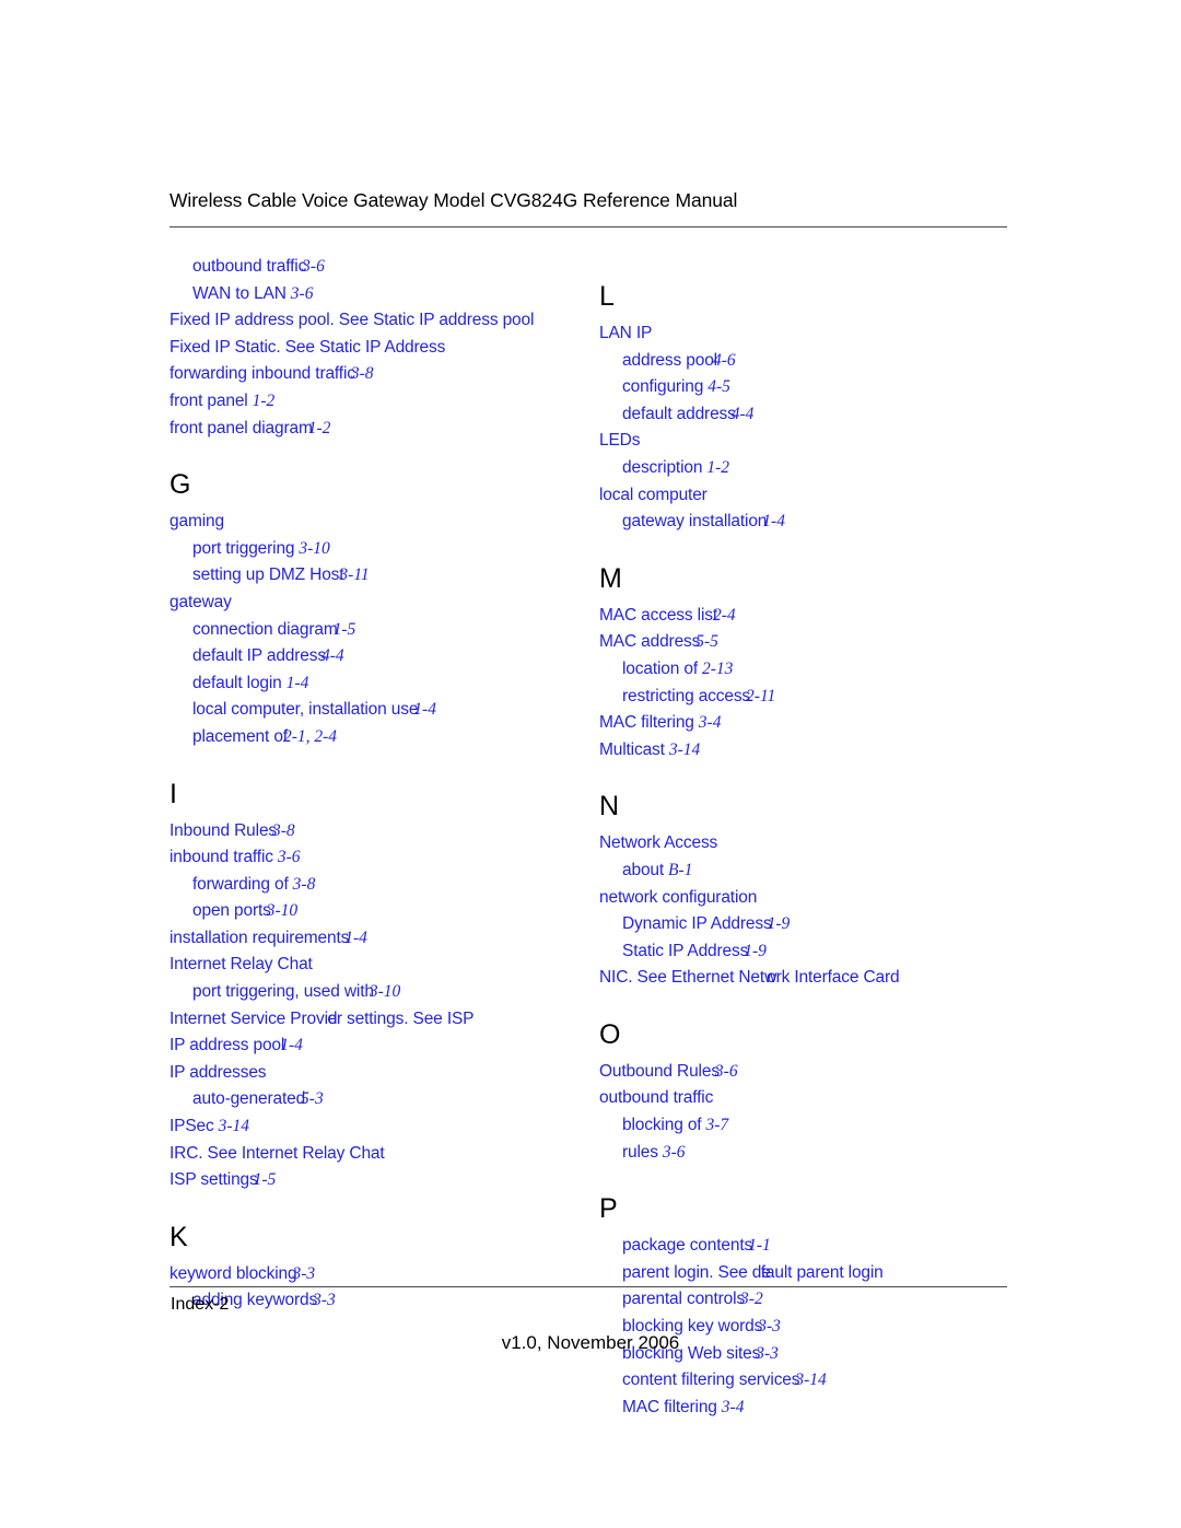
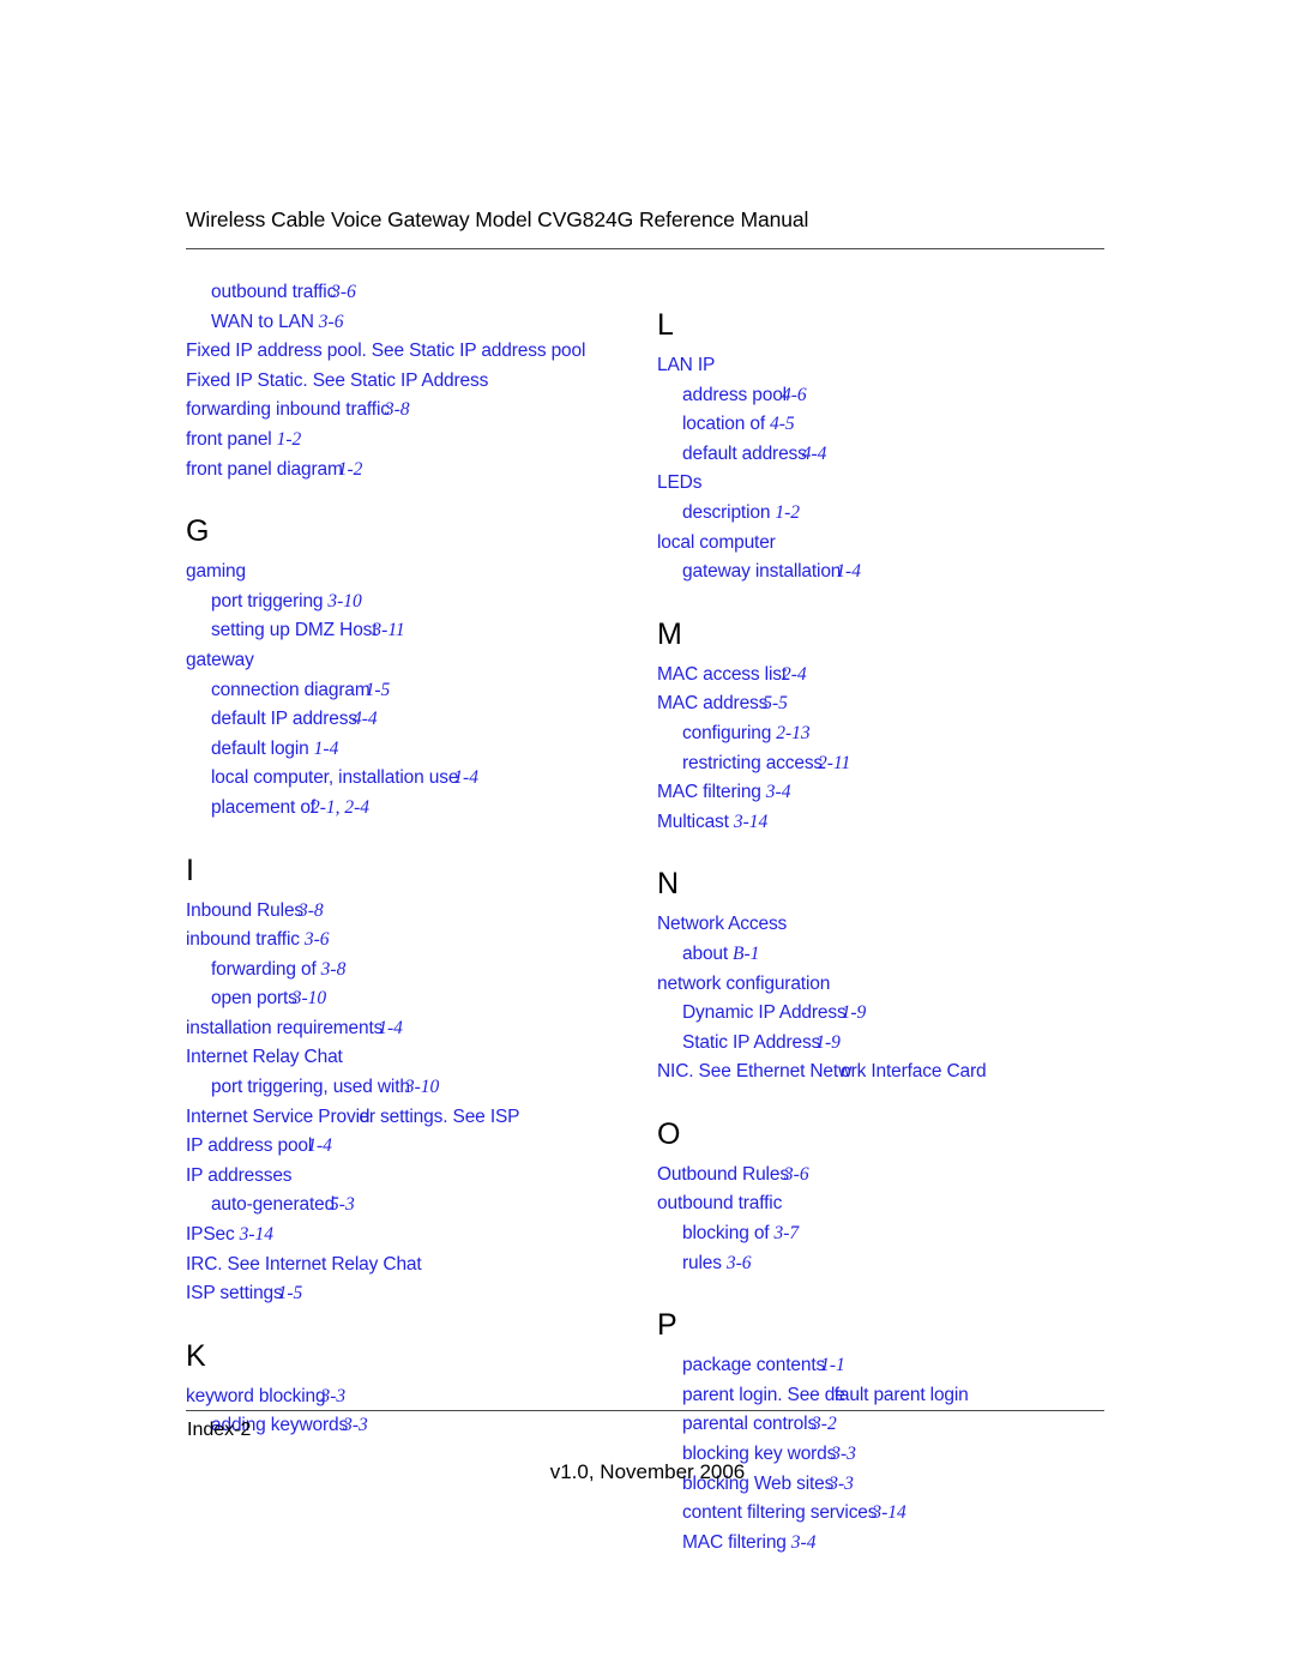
  Wireless Cable Voice Gateway Model CVG824G Reference Manual
  outbound traffic3-6
  WAN to LAN 3-6
  Fixed IP address pool. See Static IP address pool
  Fixed IP Static. See Static IP Address
  forwarding inbound traffic3-8
  front panel 1-2
  front panel diagram1-2
  G
  gaming
  port triggering 3-10
  setting up DMZ Host3-11
  gateway
  connection diagram1-5
  default IP address4-4
  default login 1-4
  local computer, installation use1-4
  placement of2-1, 2-4
  I
  Inbound Rules3-8
  inbound traffic 3-6
  forwarding of 3-8
  open ports3-10
  installation requirements1-4
  Internet Relay Chat
  port triggering, used with3-10
  Internet Service Provider settings. See ISP
  IP address pool1-4
  IP addresses
  auto-generated5-3
  IPSec 3-14
  IRC. See Internet Relay Chat
  ISP settings1-5
  K
  keyword blocking3-3
  adding keywords3-3
  L
  LAN IP
  address pool4-6
- configuring 4-5
+ location of 4-5
  default address4-4
  LEDs
  description 1-2
  local computer
  gateway installation1-4
  M
  MAC access list2-4
  MAC address5-5
- location of 2-13
+ configuring 2-13
  restricting access2-11
  MAC filtering 3-4
  Multicast 3-14
  N
  Network Access
  about B-1
  network configuration
  Dynamic IP Address1-9
  Static IP Address1-9
  NIC. See Ethernet Network Interface Card
  O
  Outbound Rules3-6
  outbound traffic
  blocking of 3-7
  rules 3-6
  P
  package contents1-1
  parent login. See default parent login
  parental controls3-2
  blocking key words3-3
  blocking Web sites3-3
  content filtering services3-14
  MAC filtering 3-4
  Index-2
  v1.0, November 2006
